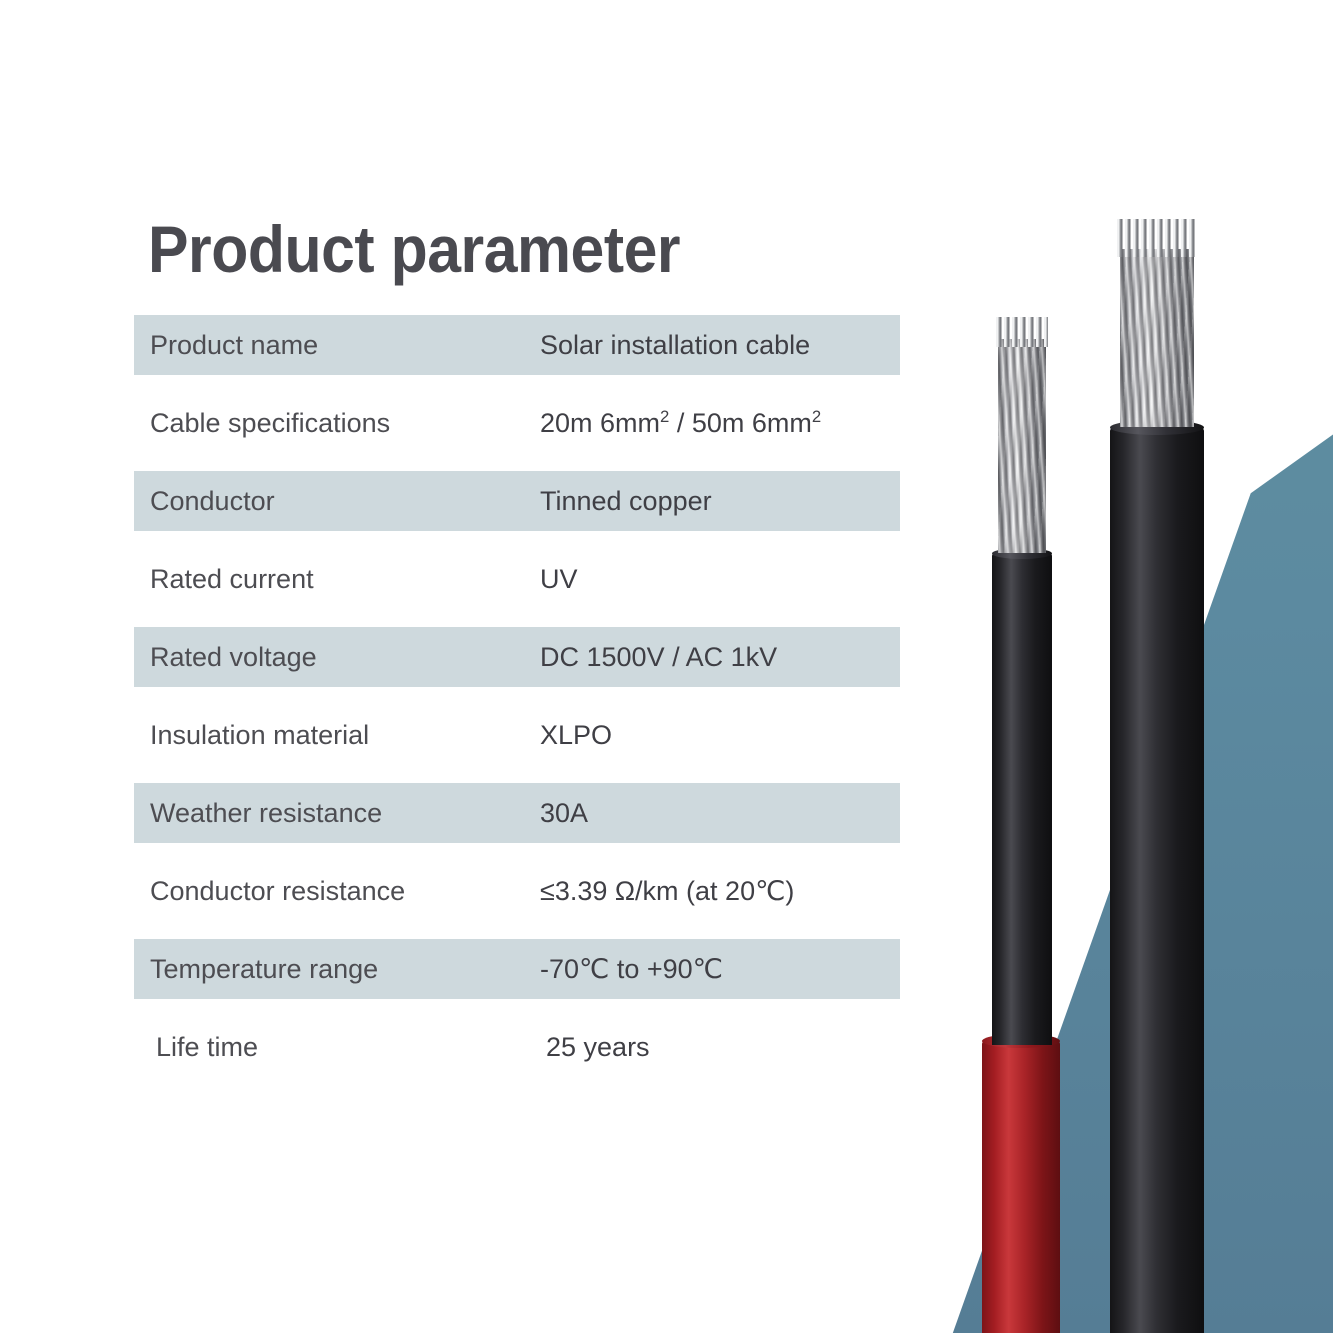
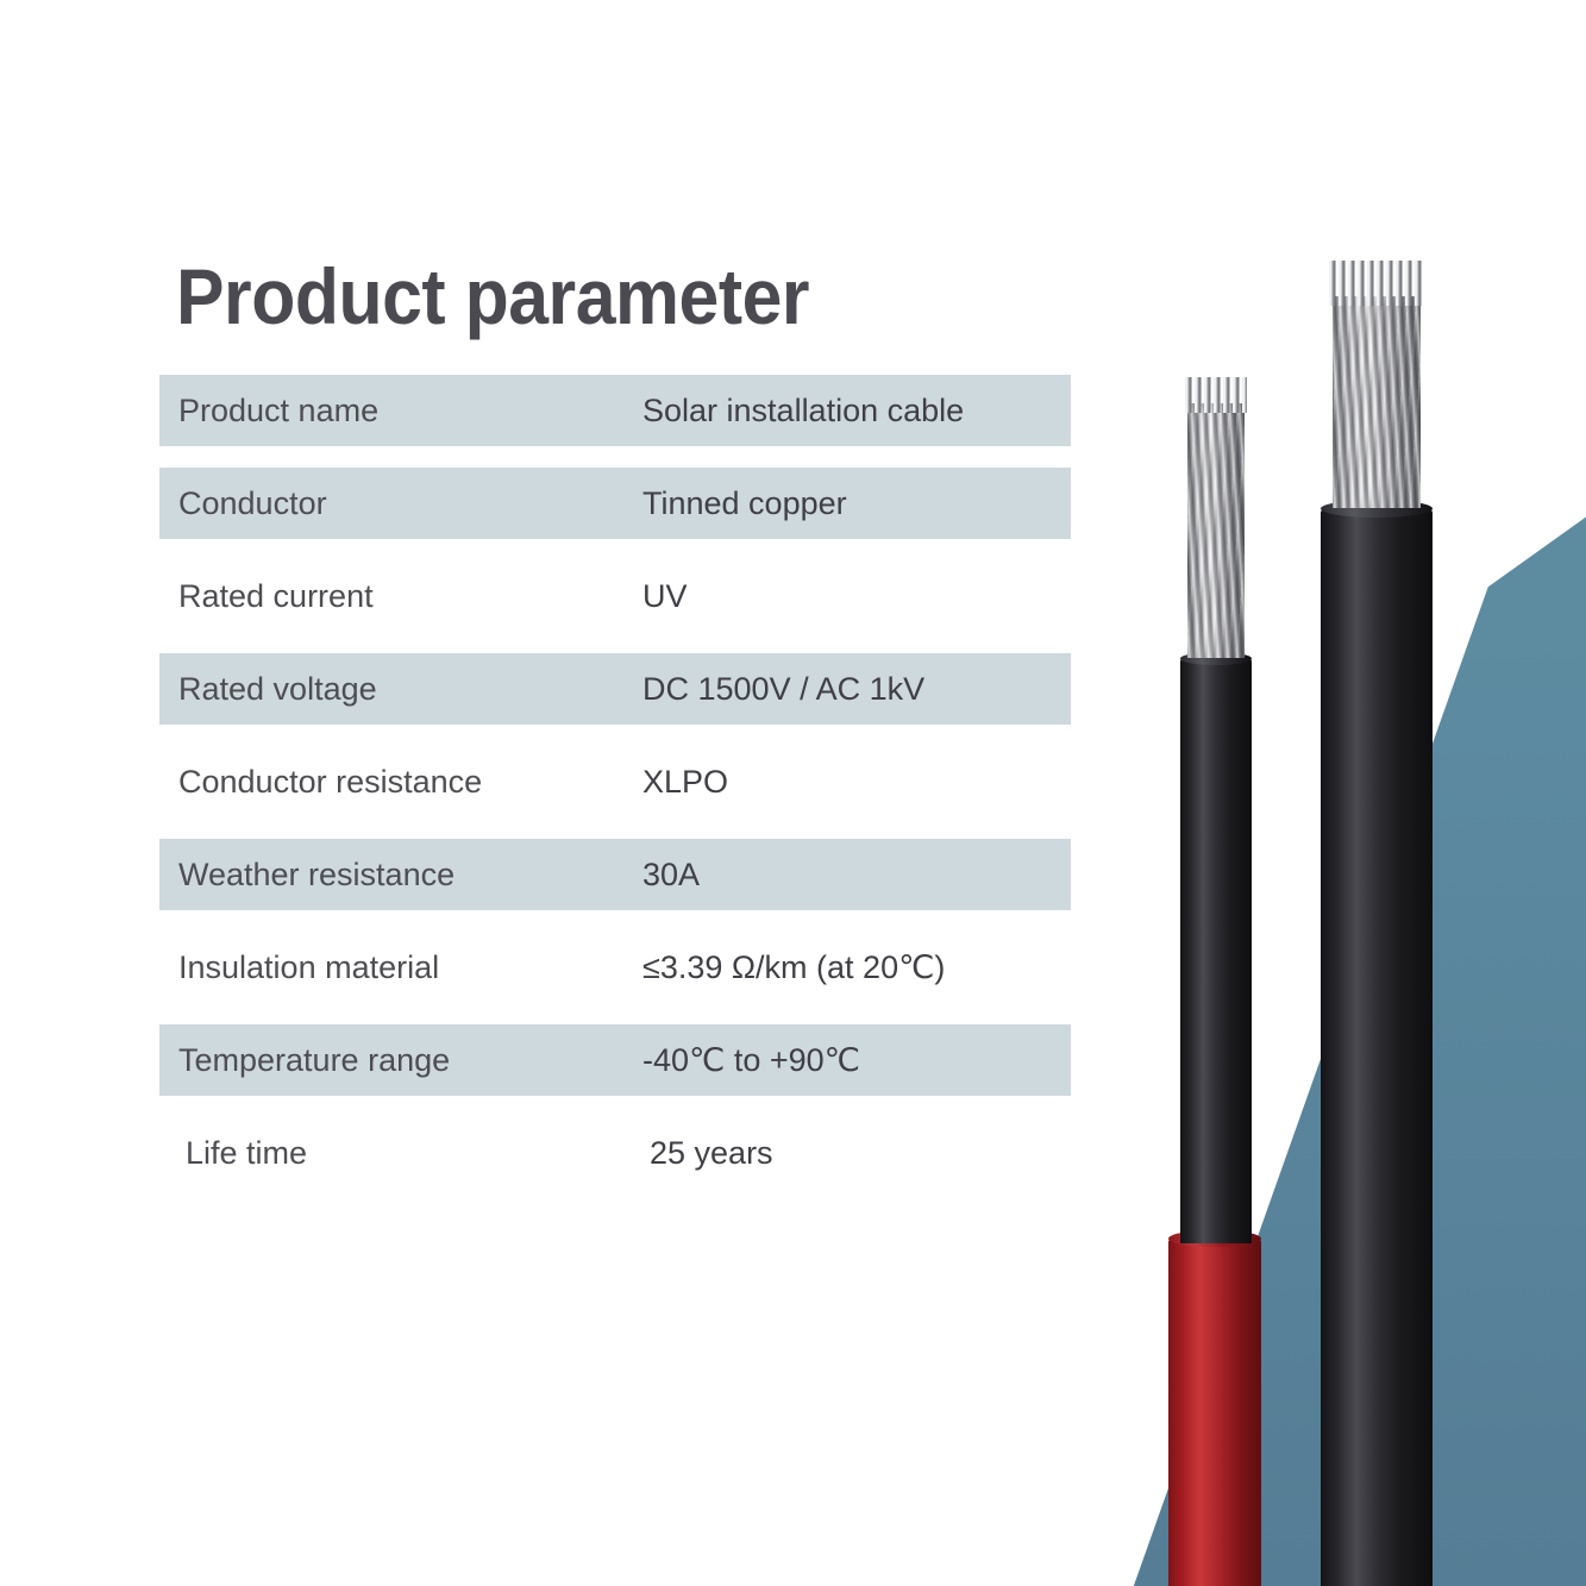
  Product parameter
  Product name
  Solar installation cable
- Cable specifications
- 20m 6mm2 / 50m 6mm2
  Conductor
  Tinned copper
  Rated current
  UV
  Rated voltage
  DC 1500V / AC 1kV
- Insulation material
+ Conductor resistance
  XLPO
  Weather resistance
  30A
- Conductor resistance
+ Insulation material
  ≤3.39 Ω/km (at 20℃)
  Temperature range
- -70℃ to +90℃
+ -40℃ to +90℃
  Life time
  25 years
